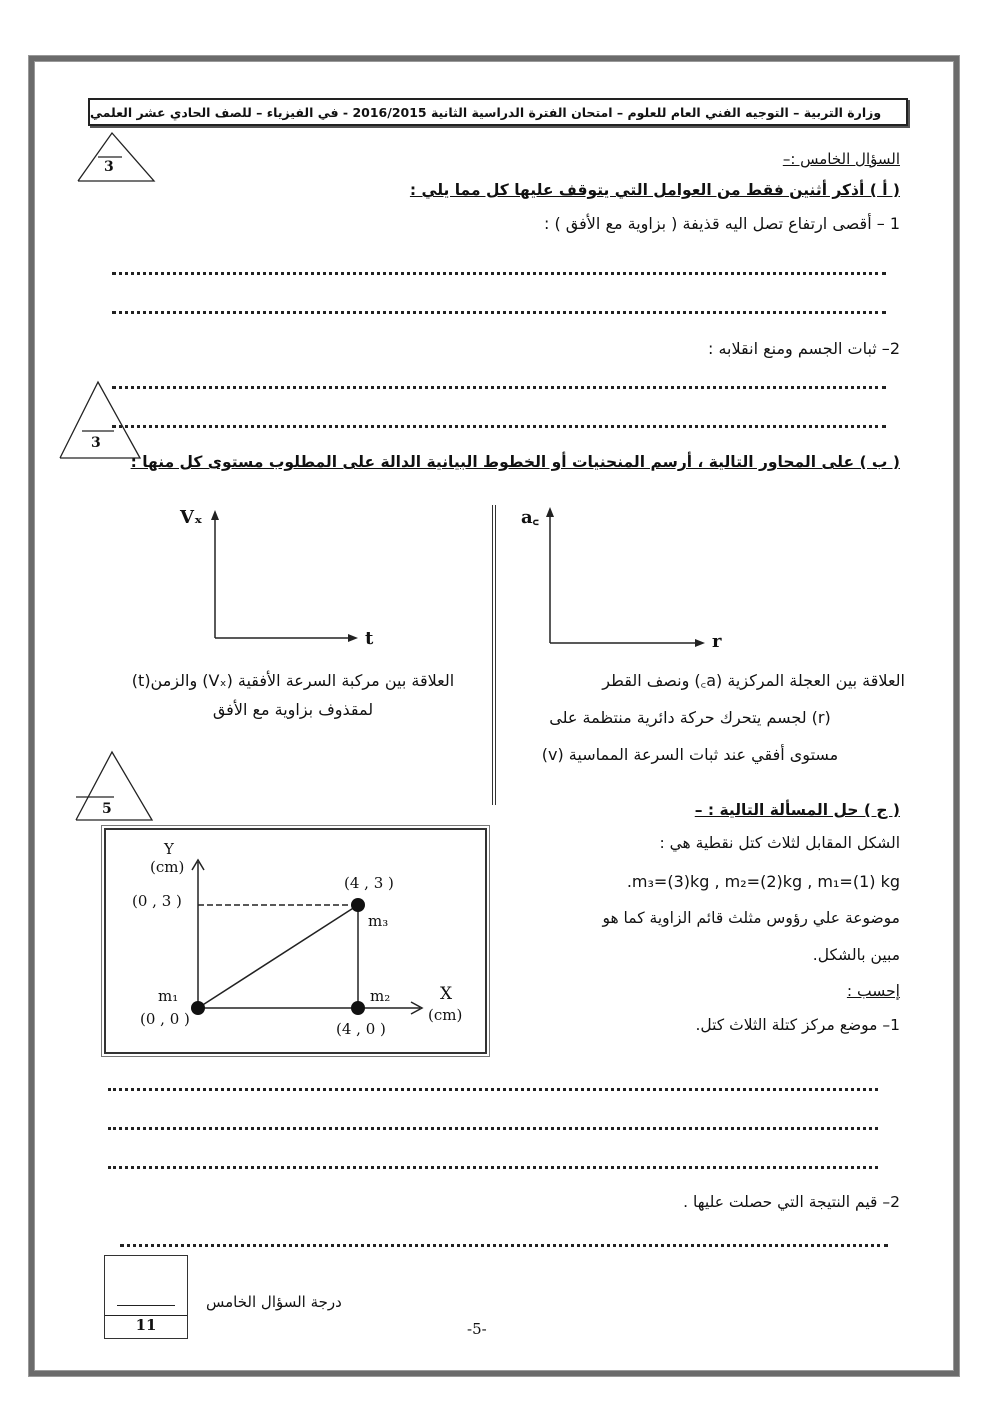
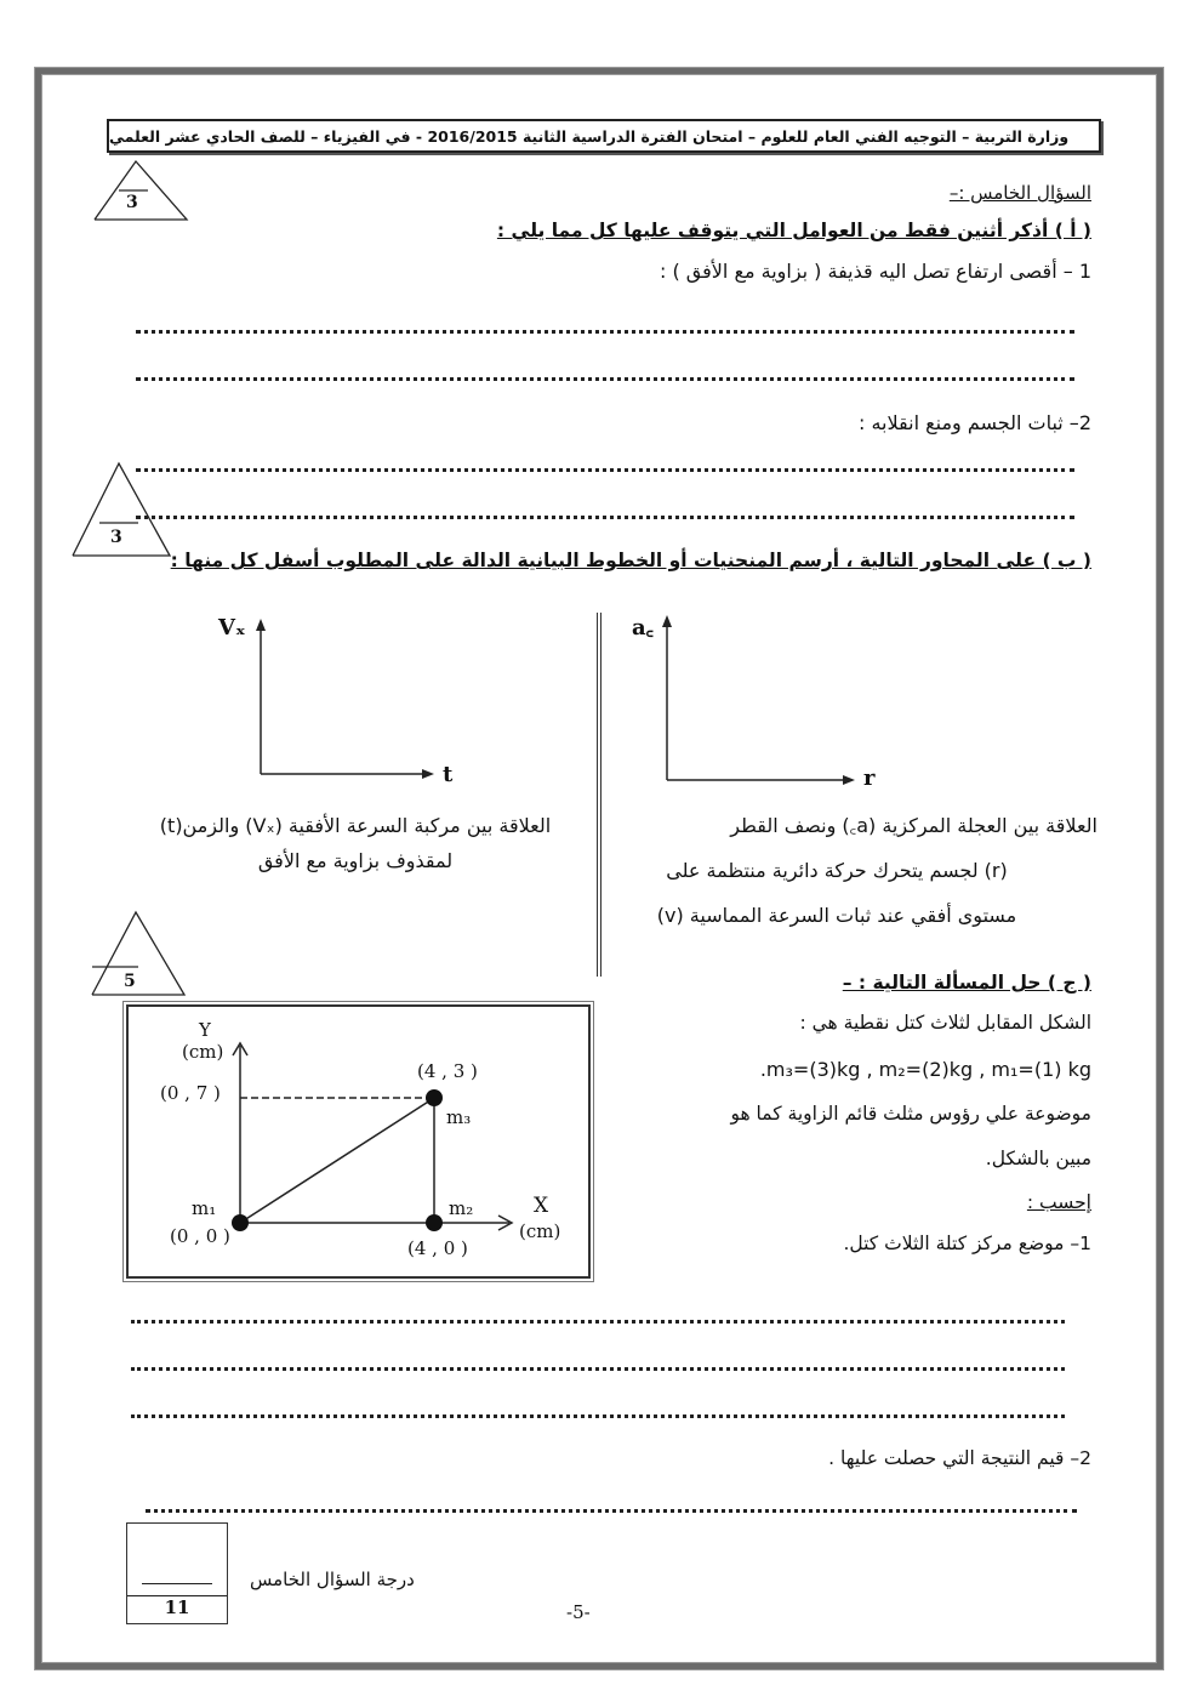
  وزارة التربية – التوجيه الفني العام للعلوم – امتحان الفترة الدراسية الثانية 2016/2015 - في الفيزياء – للصف الحادي عشر العلمي
  السؤال الخامس :–
  3
  ( أ ) أذكر أثنين فقط من العوامل التي يتوقف عليها كل مما يلي :
  1 – أقصى ارتفاع تصل اليه قذيفة ( بزاوية مع الأفق ) :
  2– ثبات الجسم ومنع انقلابه :
  3
- ( ب ) على المحاور التالية ، أرسم المنحنيات أو الخطوط البيانية الدالة على المطلوب مستوى كل منها :
+ ( ب ) على المحاور التالية ، أرسم المنحنيات أو الخطوط البيانية الدالة على المطلوب أسفل كل منها :
  Vₓ
  t
  العلاقة بين مركبة السرعة الأفقية (Vₓ) والزمن(t)
  لمقذوف بزاوية مع الأفق
  a꜀
  r
  العلاقة بين العجلة المركزية (a꜀) ونصف القطر
  (r) لجسم يتحرك حركة دائرية منتظمة على
  مستوى أفقي عند ثبات السرعة المماسية (v)
  5
  ( ج ) حل المسألة التالية : –
  Y
  (cm)
- (0 , 3 )
+ (0 , 7 )
  (4 , 3 )
  m₃
  m₁
  (0 , 0 )
  m₂
  (4 , 0 )
  X
  (cm)
  الشكل المقابل لثلاث كتل نقطية هي :
  .m₃=(3)kg , m₂=(2)kg , m₁=(1) kg
  موضوعة علي رؤوس مثلث قائم الزاوية كما هو
  مبين بالشكل.
  إحسب :
  1– موضع مركز كتلة الثلاث كتل.
  2– قيم النتيجة التي حصلت عليها .
  11
  درجة السؤال الخامس
  -5-
